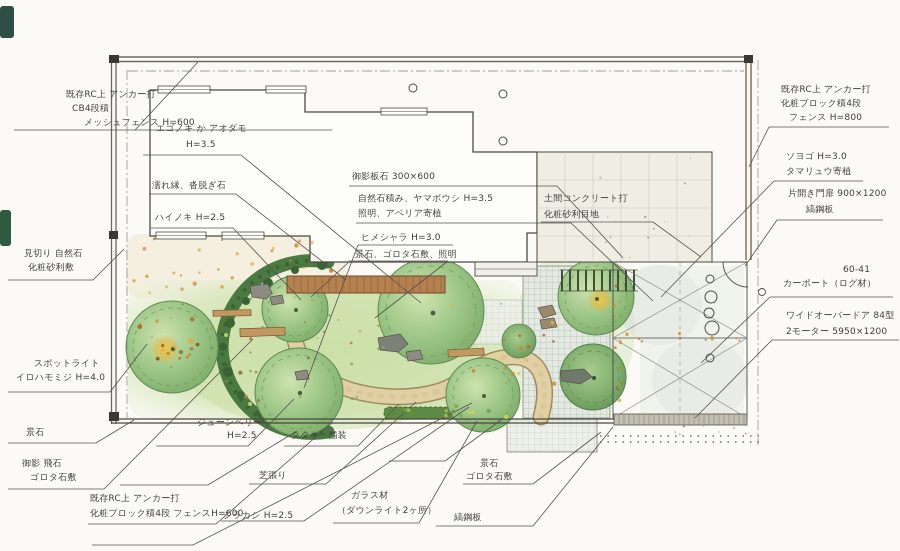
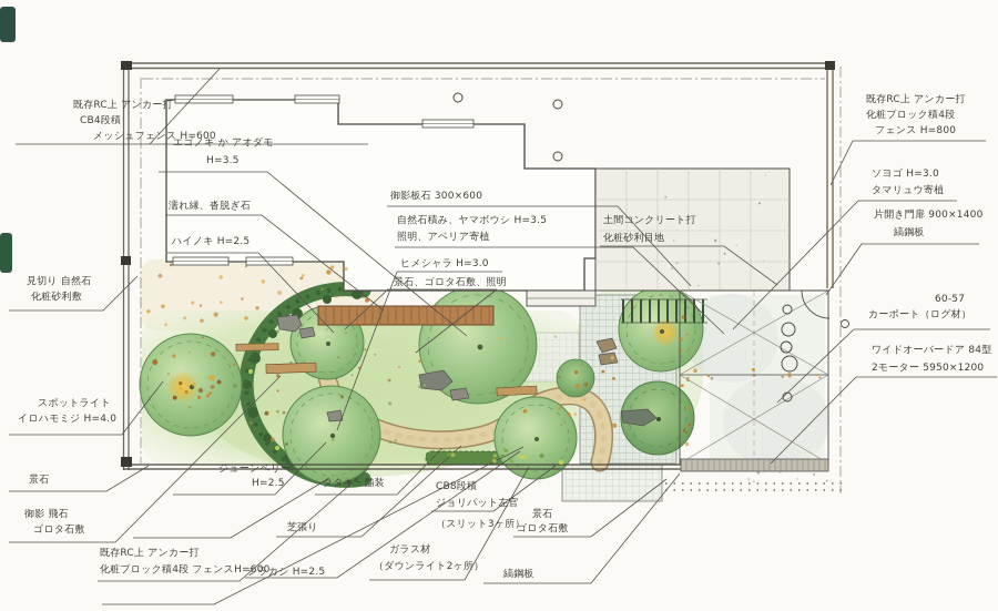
  既存RC上 アンカー打
  CB4段積
  メッシュフェンス H=600
  見切り 自然石
  化粧砂利敷
  スポットライト
  イロハモミジ H=4.0
  景石
  御影 飛石
  ゴロタ石敷
  ジューンベリー
  H=2.5
  既存RC上 アンカー打
  化粧ブロック積4段 フェンスH=600
  タタキ・舗装
  芝張り
  シラカシ H=2.5
  ガラス材
  （ダウンライト2ヶ所）
+ CB8段積
+ ジョリパット左官
+ （スリット3ヶ所）
  景石
  ゴロタ石敷
  縞鋼板
  エゴノキ か アオダモ
  H=3.5
  濡れ縁、沓脱ぎ石
  ハイノキ H=2.5
  御影板石 300×600
  自然石積み、ヤマボウシ H=3.5
  照明、アベリア寄植
  ヒメシャラ H=3.0
  景石、ゴロタ石敷、照明
  土間コンクリート打
  化粧砂利目地
  既存RC上 アンカー打
  化粧ブロック積4段
  フェンス H=800
  ソヨゴ H=3.0
  タマリュウ寄植
- 片開き門扉 900×1200
+ 片開き門扉 900×1400
  縞鋼板
- 60-41
+ 60-57
  カーポート（ログ材）
  ワイドオーバードア 84型
  2モーター 5950×1200
